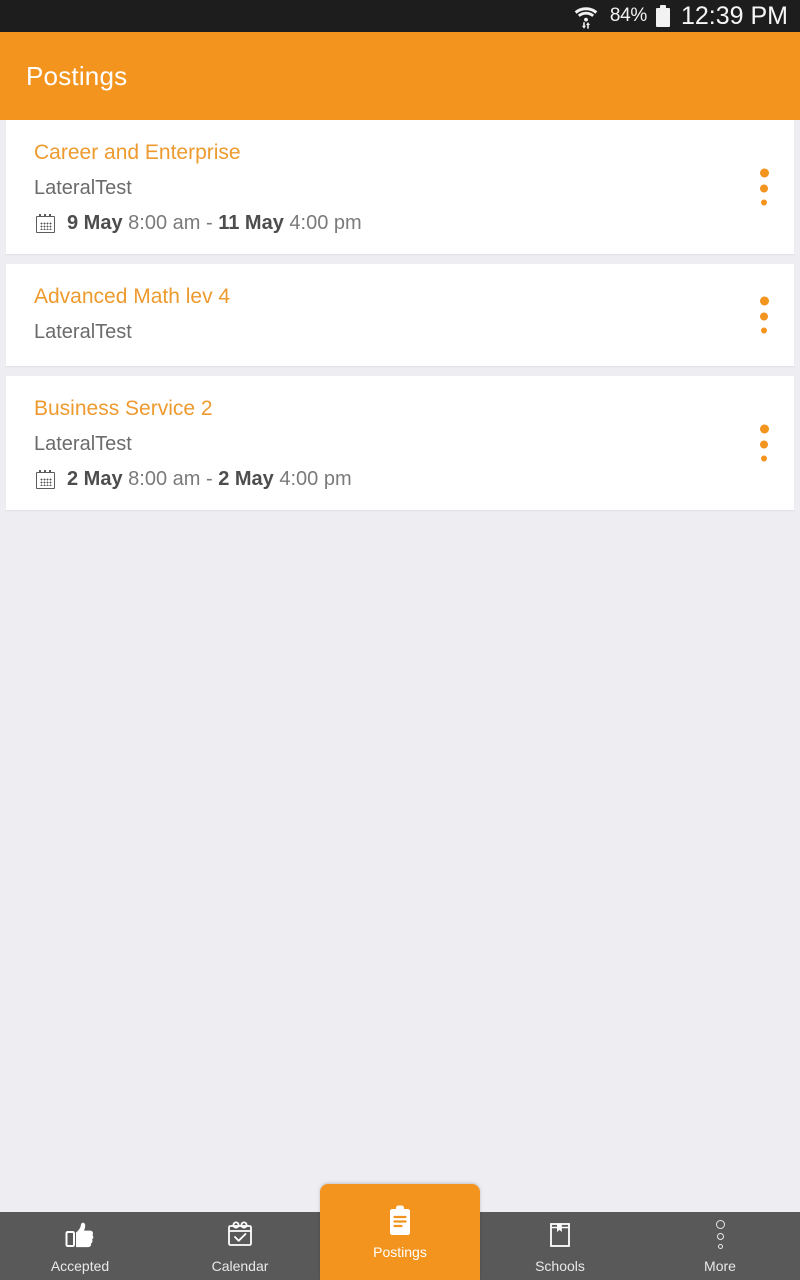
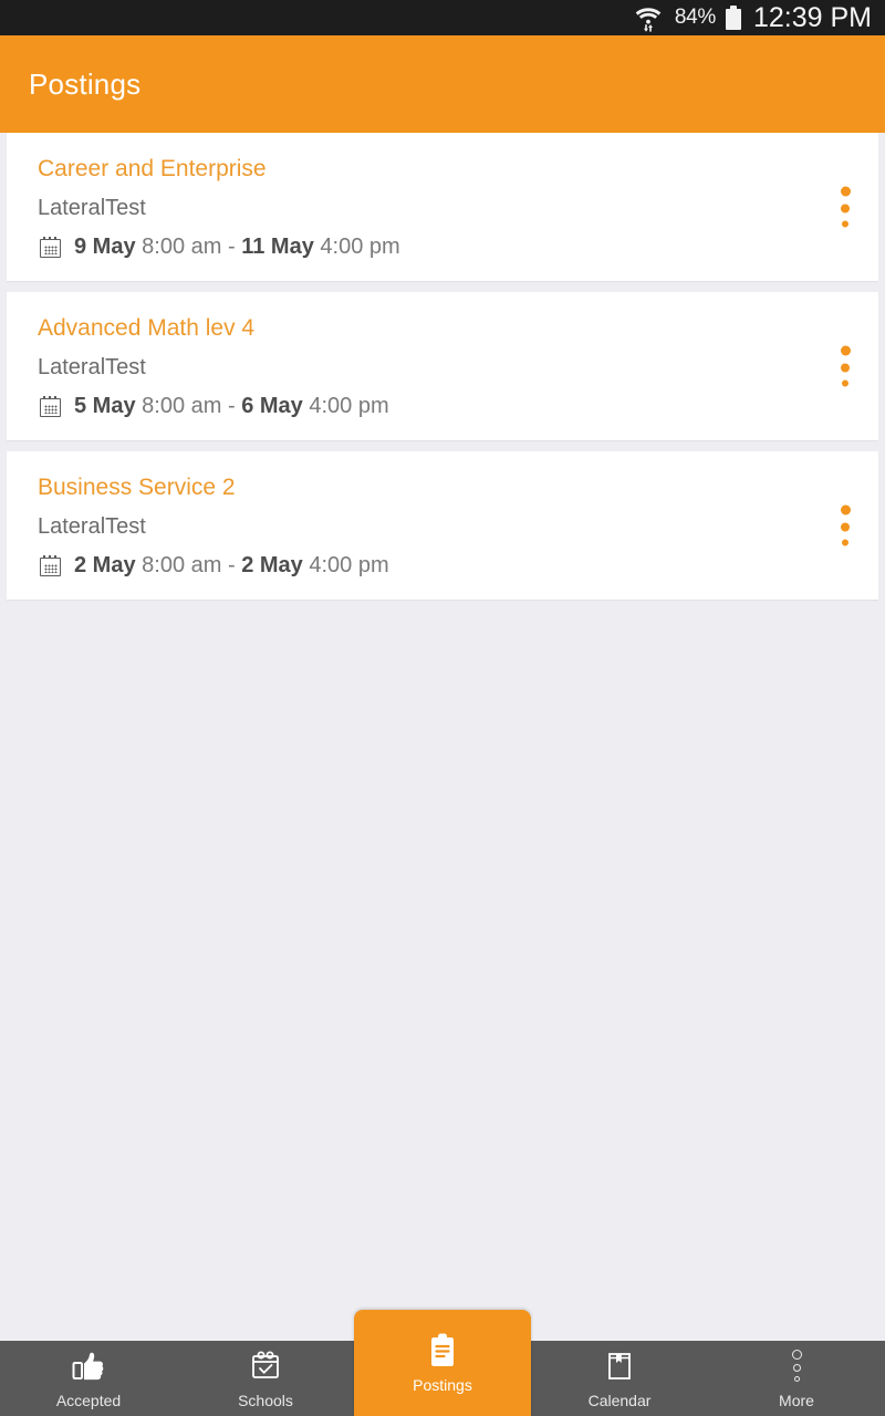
  84%
  12:39 PM
  Postings
  Career and Enterprise
  LateralTest
  9 May 8:00 am - 11 May 4:00 pm
  Advanced Math lev 4
  LateralTest
+ 5 May 8:00 am - 6 May 4:00 pm
  Business Service 2
  LateralTest
  2 May 8:00 am - 2 May 4:00 pm
  Accepted
- Calendar
+ Schools
  Postings
- Schools
+ Calendar
  More
